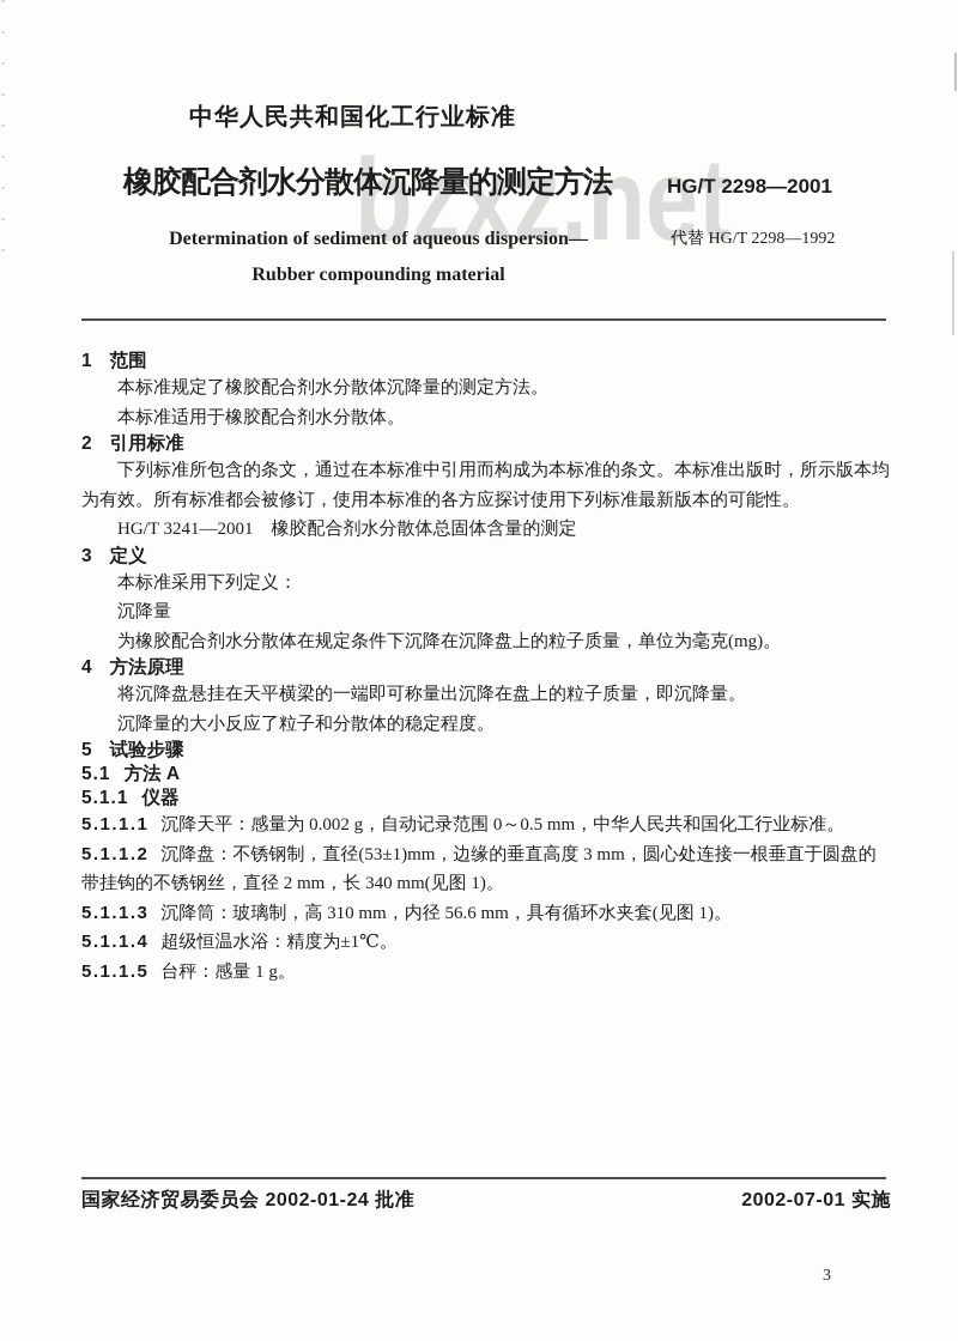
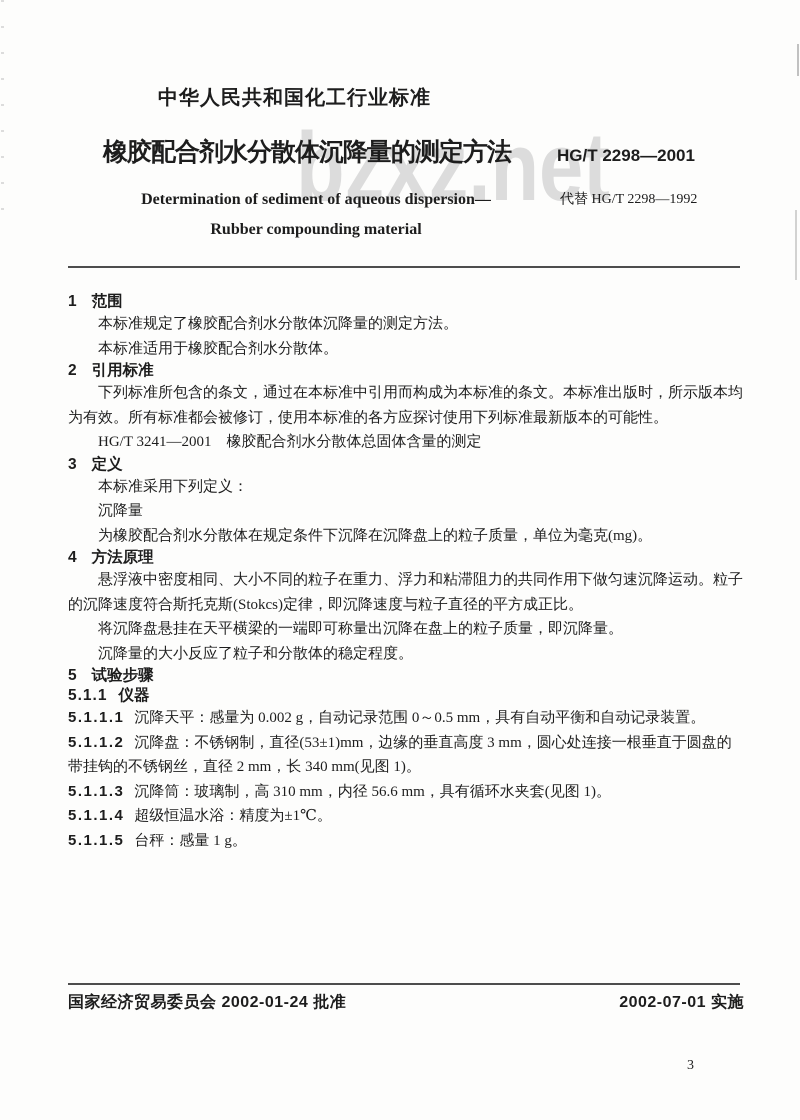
  bzxz.net
  中华人民共和国化工行业标准
  橡胶配合剂水分散体沉降量的测定方法
  HG/T 2298—2001
  Determination of sediment of aqueous dispersion—
  Rubber compounding material
  代替 HG/T 2298—1992
  1 范围
  本标准规定了橡胶配合剂水分散体沉降量的测定方法。
  本标准适用于橡胶配合剂水分散体。
  2 引用标准
  下列标准所包含的条文，通过在本标准中引用而构成为本标准的条文。本标准出版时，所示版本均为有效。所有标准都会被修订，使用本标准的各方应探讨使用下列标准最新版本的可能性。
  HG/T 3241—2001 橡胶配合剂水分散体总固体含量的测定
  3 定义
  本标准采用下列定义：
  沉降量
  为橡胶配合剂水分散体在规定条件下沉降在沉降盘上的粒子质量，单位为毫克(mg)。
  4 方法原理
+ 悬浮液中密度相同、大小不同的粒子在重力、浮力和粘滞阻力的共同作用下做匀速沉降运动。粒子的沉降速度符合斯托克斯(Stokcs)定律，即沉降速度与粒子直径的平方成正比。
  将沉降盘悬挂在天平横梁的一端即可称量出沉降在盘上的粒子质量，即沉降量。
  沉降量的大小反应了粒子和分散体的稳定程度。
  5 试验步骤
- 5.1 方法 A
  5.1.1 仪器
- 5.1.1.1 沉降天平：感量为 0.002 g，自动记录范围 0～0.5 mm，中华人民共和国化工行业标准。
+ 5.1.1.1 沉降天平：感量为 0.002 g，自动记录范围 0～0.5 mm，具有自动平衡和自动记录装置。
  5.1.1.2 沉降盘：不锈钢制，直径(53±1)mm，边缘的垂直高度 3 mm，圆心处连接一根垂直于圆盘的带挂钩的不锈钢丝，直径 2 mm，长 340 mm(见图 1)。
  5.1.1.3 沉降筒：玻璃制，高 310 mm，内径 56.6 mm，具有循环水夹套(见图 1)。
  5.1.1.4 超级恒温水浴：精度为±1℃。
  5.1.1.5 台秤：感量 1 g。
  国家经济贸易委员会 2002-01-24 批准
  2002-07-01 实施
  3
